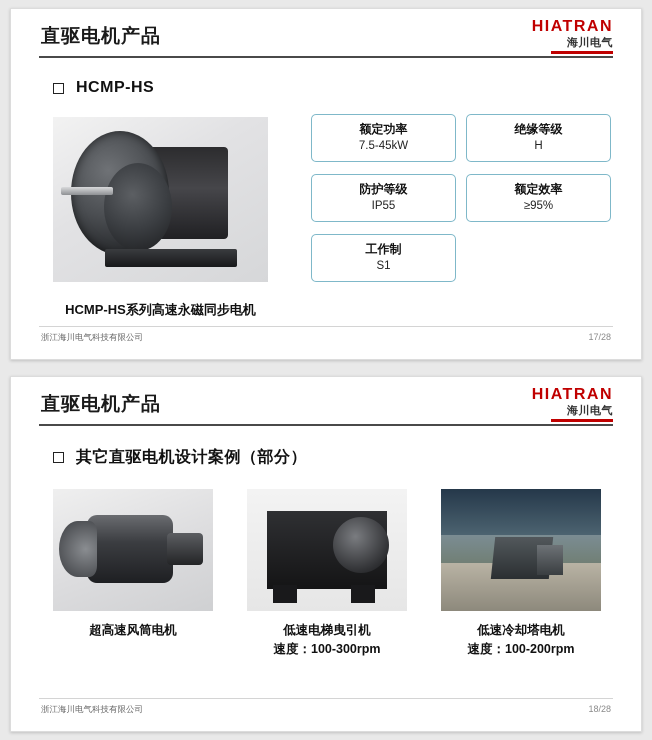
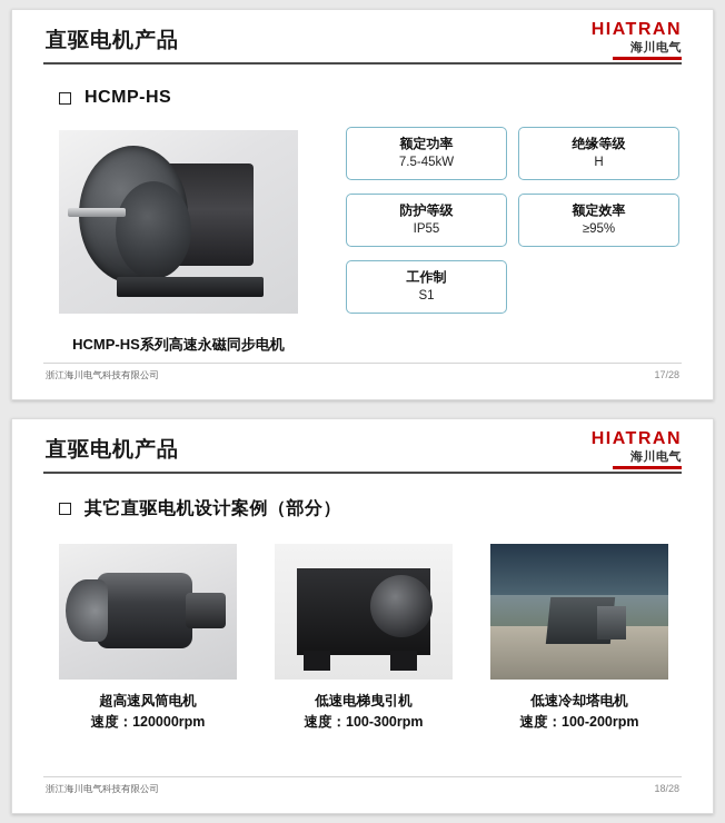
  直驱电机产品
  HIATRAN
  海川电气
  HCMP-HS
  HCMP-HS系列高速永磁同步电机
  额定功率
  7.5-45kW
  绝缘等级
  H
  防护等级
  IP55
  额定效率
  ≥95%
  工作制
  S1
  浙江海川电气科技有限公司
  17/28
  直驱电机产品
  HIATRAN
  海川电气
  其它直驱电机设计案例（部分）
  超高速风筒电机
+ 速度：120000rpm
  低速电梯曳引机
  速度：100-300rpm
  低速冷却塔电机
  速度：100-200rpm
  浙江海川电气科技有限公司
  18/28
